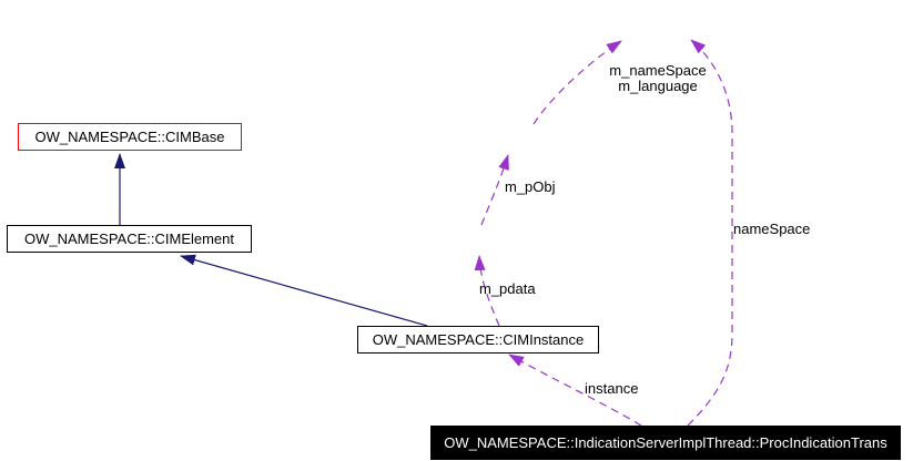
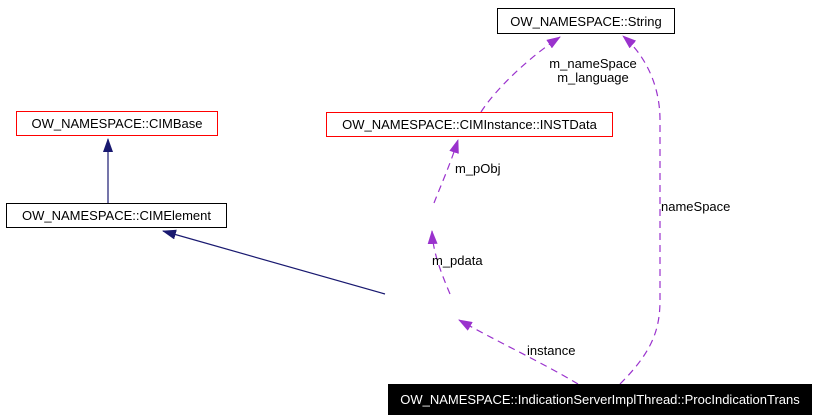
+ OW_NAMESPACE::String
  OW_NAMESPACE::CIMBase
+ OW_NAMESPACE::CIMInstance::INSTData
  OW_NAMESPACE::CIMElement
- OW_NAMESPACE::CIMInstance
  OW_NAMESPACE::IndicationServerImplThread::ProcIndicationTrans
  m_pdata
  m_pObj
  m_nameSpace
  m_language
  instance
  nameSpace
